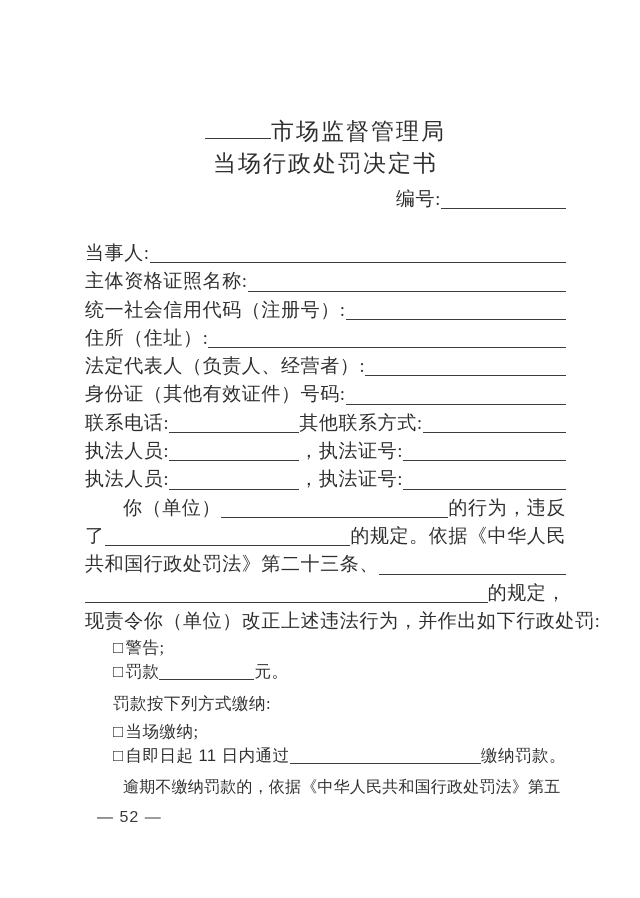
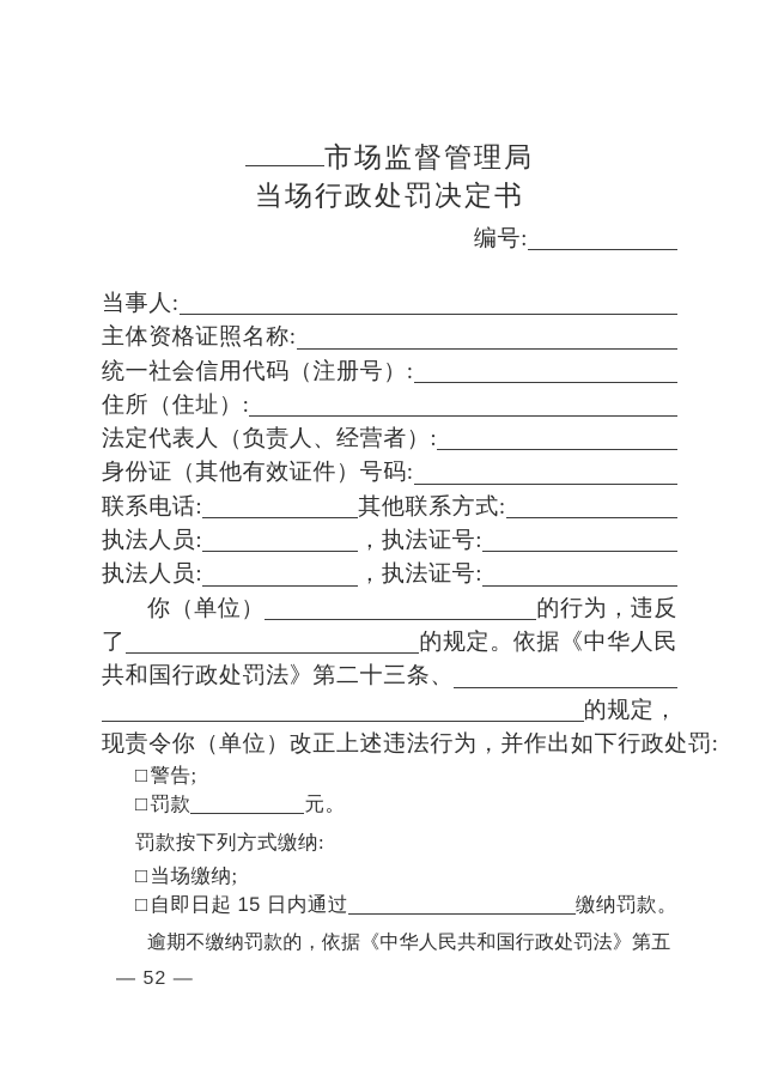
  市场监督管理局
  当场行政处罚决定书
  编号:
  当事人:
  主体资格证照名称:
  统一社会信用代码（注册号）:
  住所（住址）:
  法定代表人（负责人、经营者）:
  身份证（其他有效证件）号码:
  联系电话:
  其他联系方式:
  执法人员:
  ，执法证号:
  执法人员:
  ，执法证号:
  你（单位）
  的行为，违反
  了
  的规定。依据《中华人民
  共和国行政处罚法》第二十三条、
  的规定，
  现责令你（单位）改正上述违法行为，并作出如下行政处罚:
  □
  警告;
  □
  罚款
  元。
  罚款按下列方式缴纳:
  □
  当场缴纳;
  □
  自即日起
- 11
+ 15
  日内通过
  缴纳罚款。
  逾期不缴纳罚款的，依据《中华人民共和国行政处罚法》第五
  — 52 —
